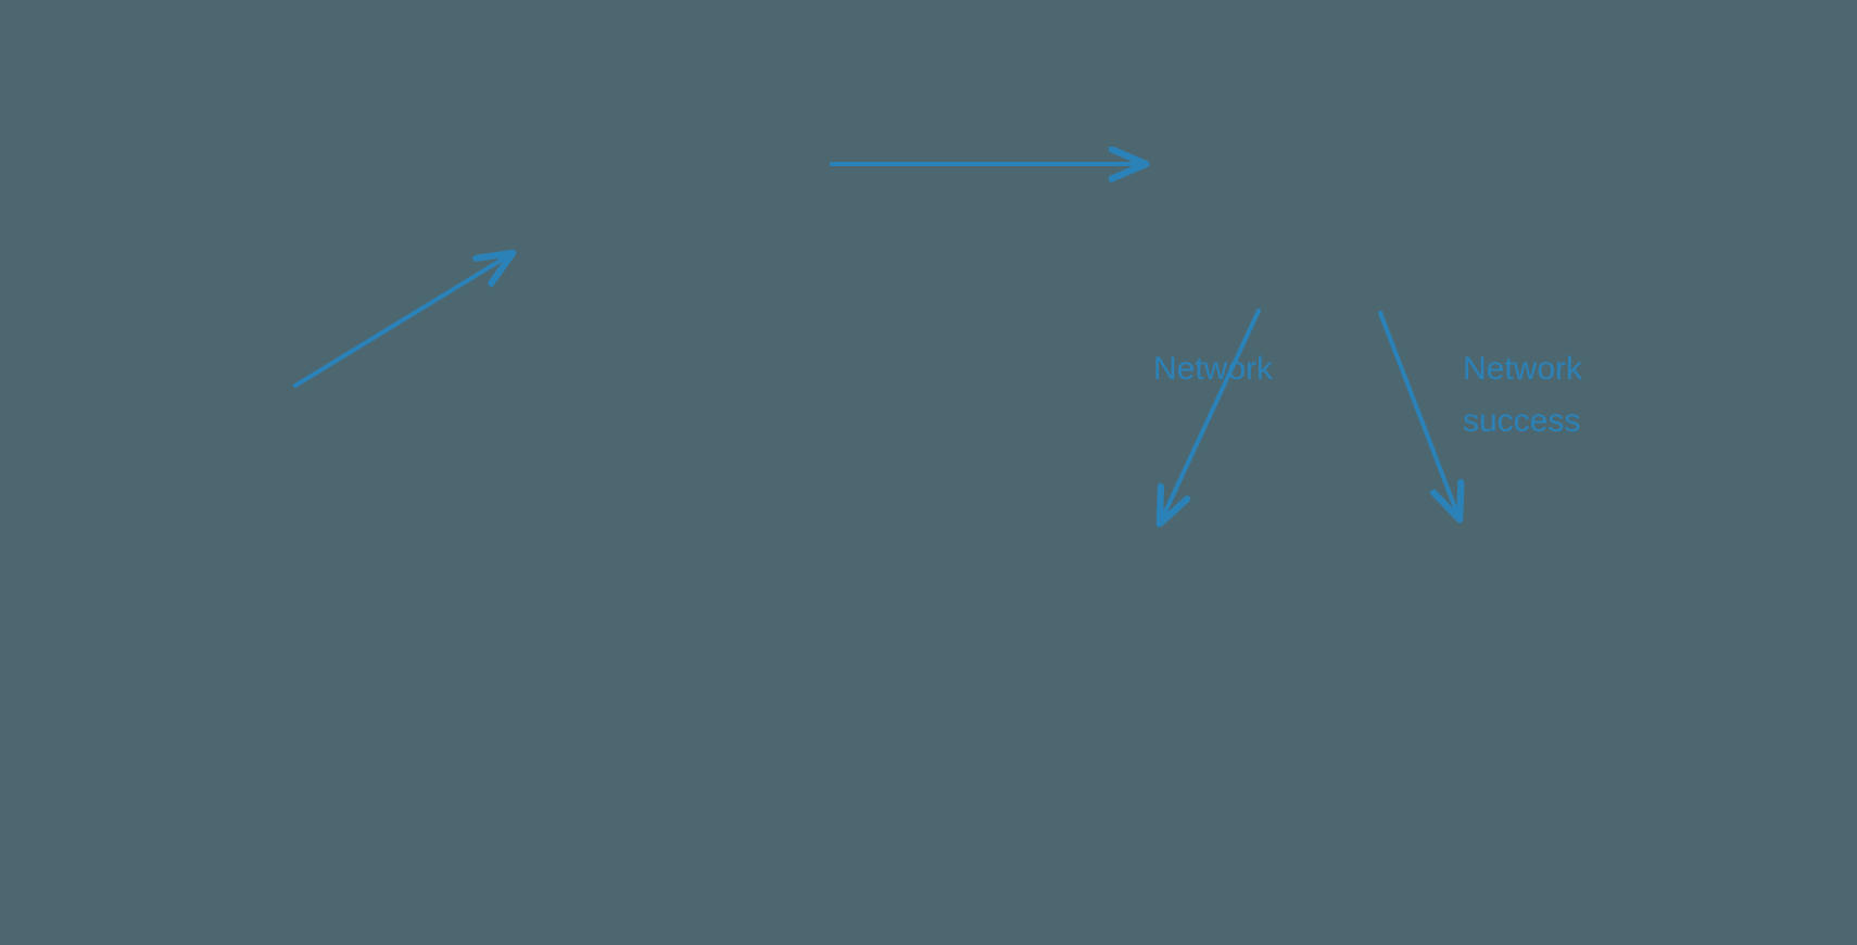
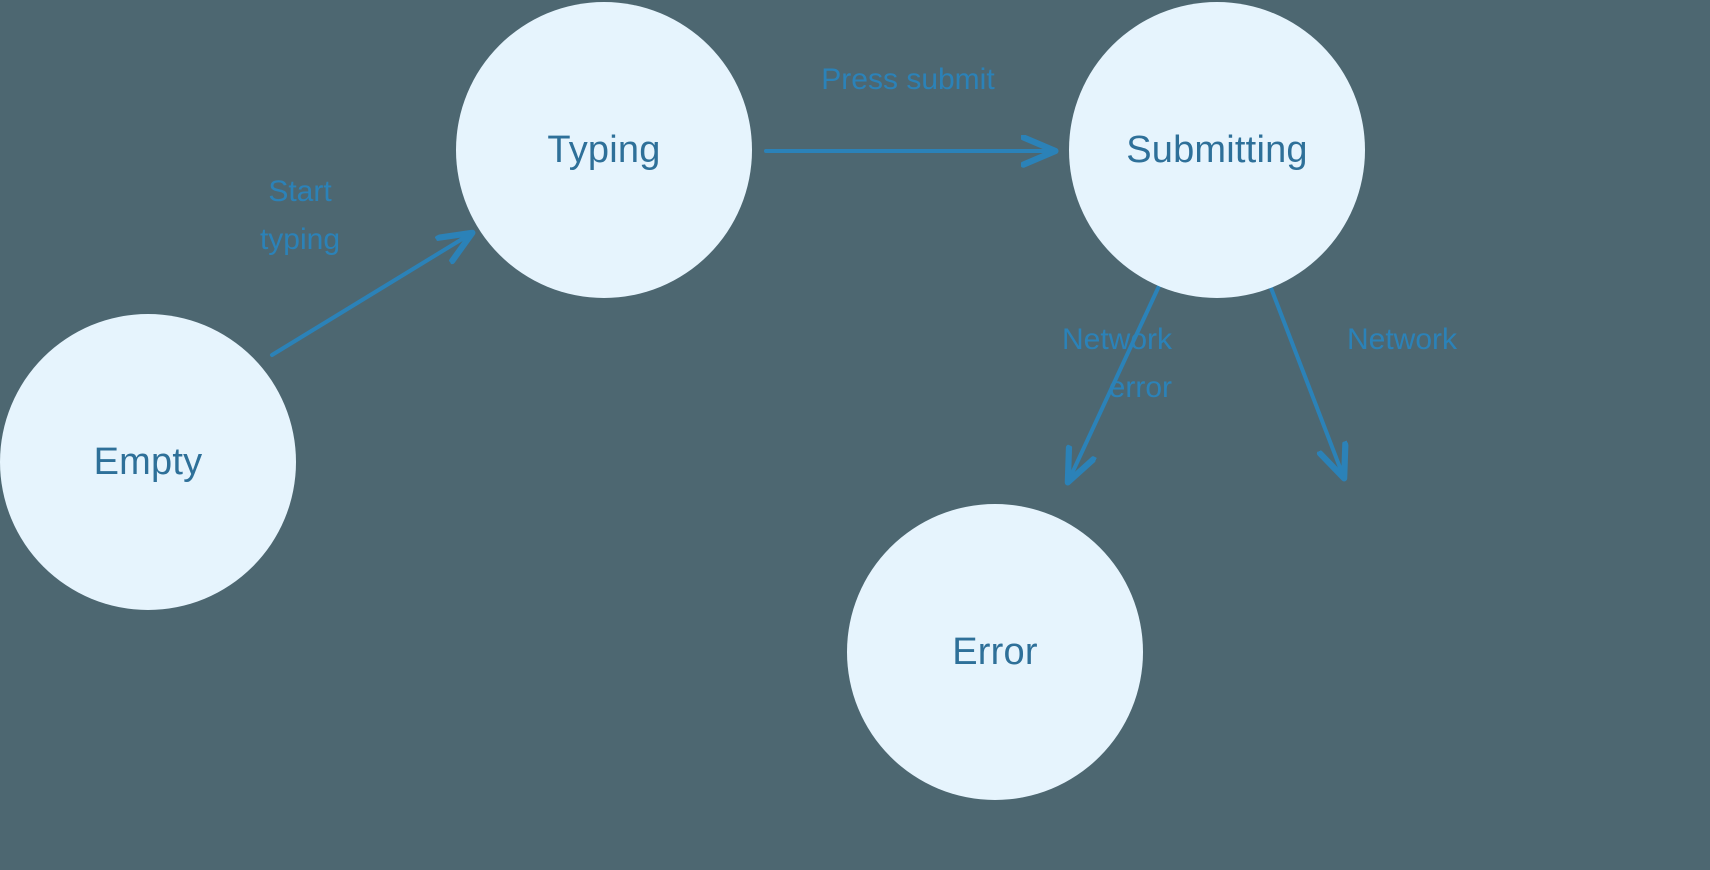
+ Empty
+ Typing
+ Submitting
+ Error
+ Start
+ typing
+ Press submit
  Network
+ error
  Network
- success
